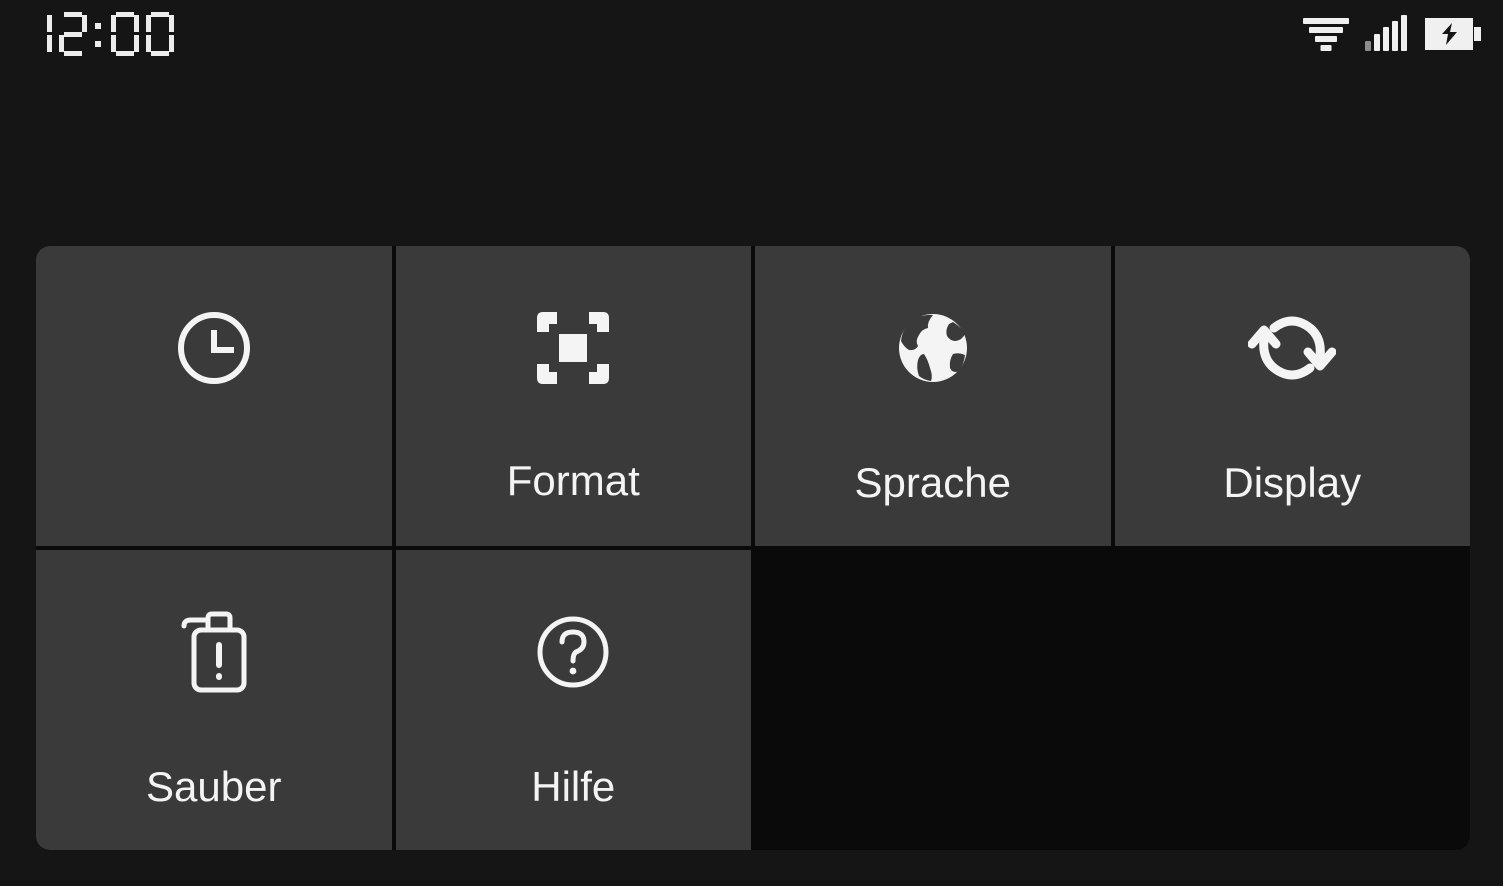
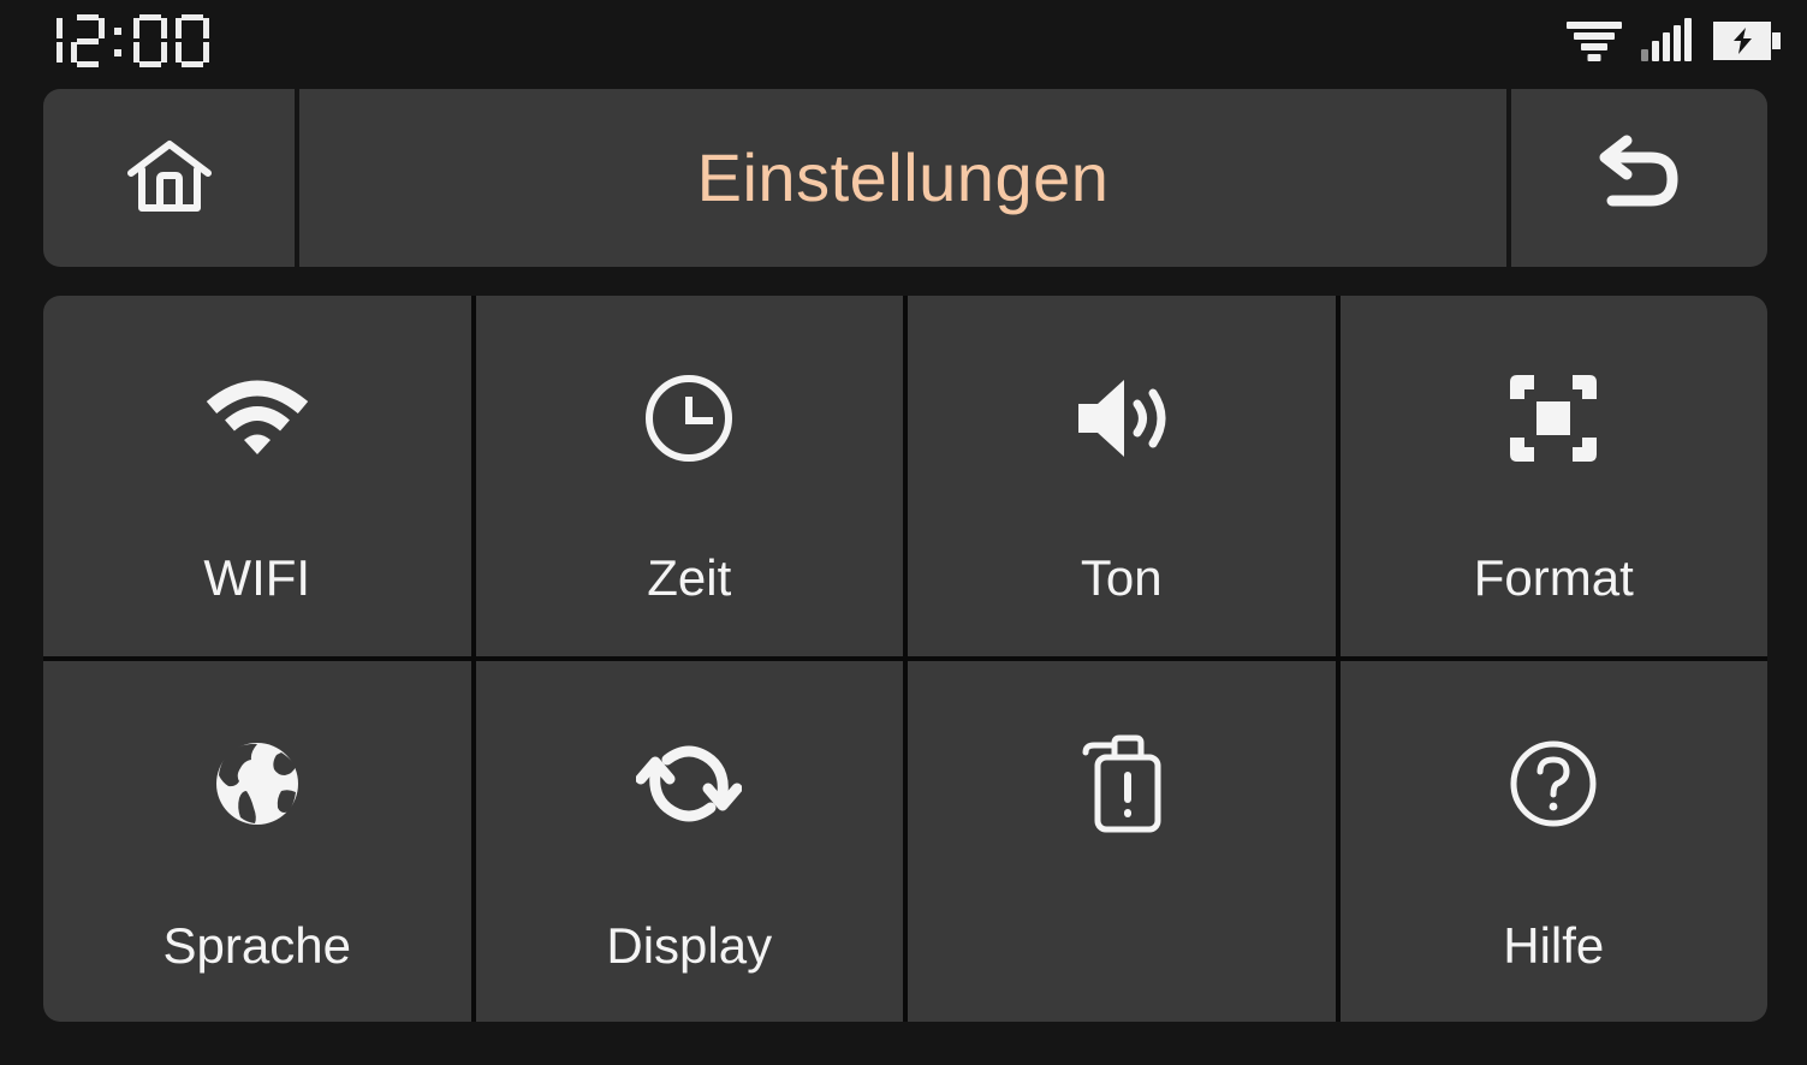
+ Einstellungen
+ WIFI
+ Zeit
+ Ton
  Format
  Sprache
  Display
- Sauber
  Hilfe
